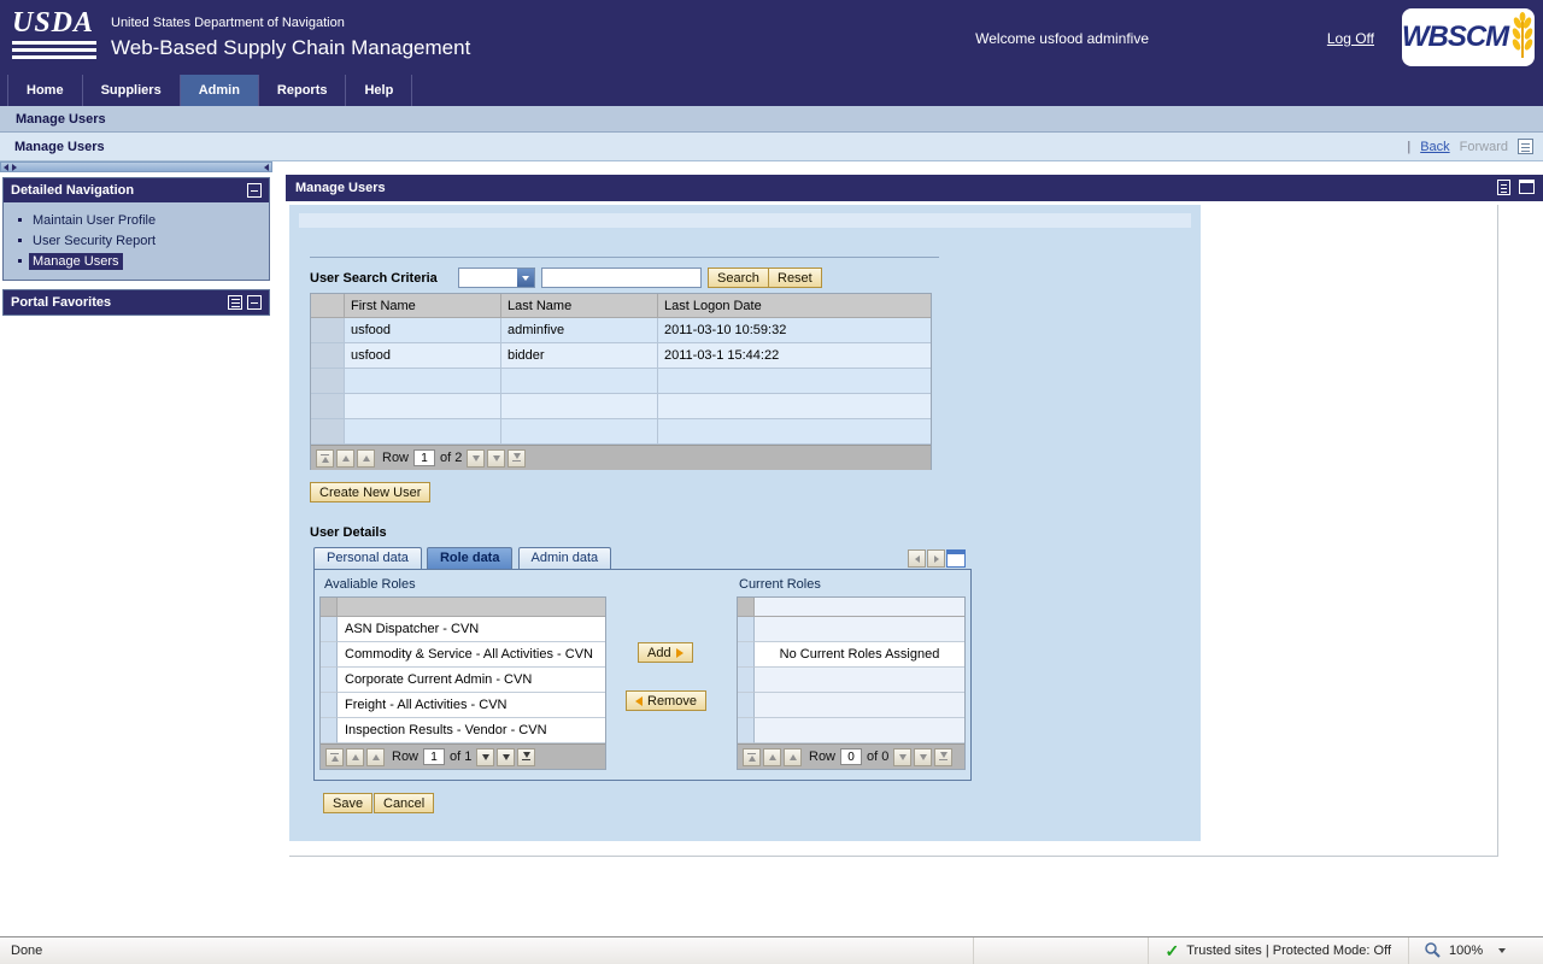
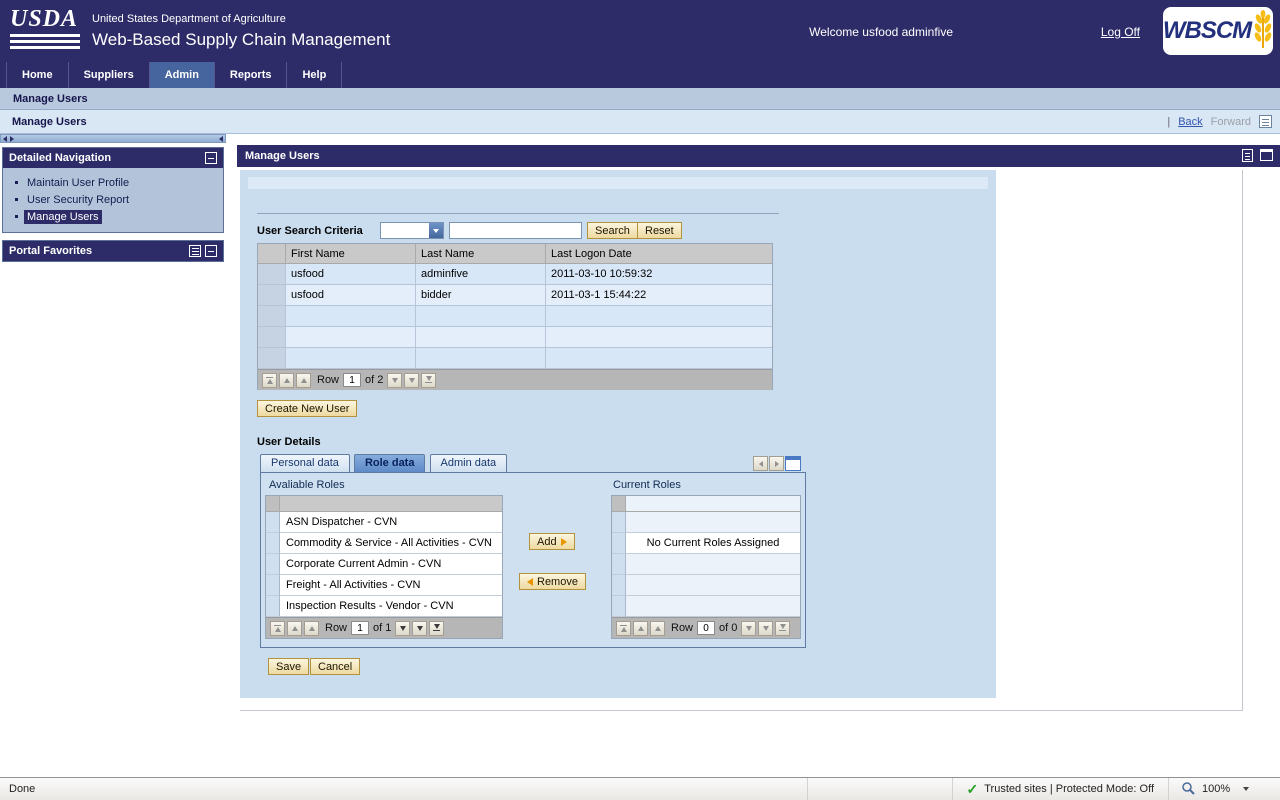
  USDA
- United States Department of Navigation
+ United States Department of Agriculture
  Web-Based Supply Chain Management
  Welcome usfood adminfive
  Log Off
  WBSCM
  Home
  Suppliers
  Admin
  Reports
  Help
  Manage Users
  Manage Users
  |
  Back
  Forward
  Detailed Navigation
  Maintain User Profile
  User Security Report
  Manage Users
  Portal Favorites
  Manage Users
  User Search Criteria
  Search
  Reset
  First Name
  Last Name
  Last Logon Date
  usfood
  adminfive
  2011-03-10 10:59:32
  usfood
  bidder
  2011-03-1 15:44:22
  Row
  1
  of 2
  Create New User
  User Details
  Personal data Role data Admin data
  Avaliable Roles
  Current Roles
  ASN Dispatcher - CVN
  Commodity & Service - All Activities - CVN
  Corporate Current Admin - CVN
  Freight - All Activities - CVN
  Inspection Results - Vendor - CVN
  Row
  1
  of 1
  Add
  Remove
  No Current Roles Assigned
  Row
  0
  of 0
  Save
  Cancel
  Done
  ✓
  Trusted sites | Protected Mode: Off
  100%
